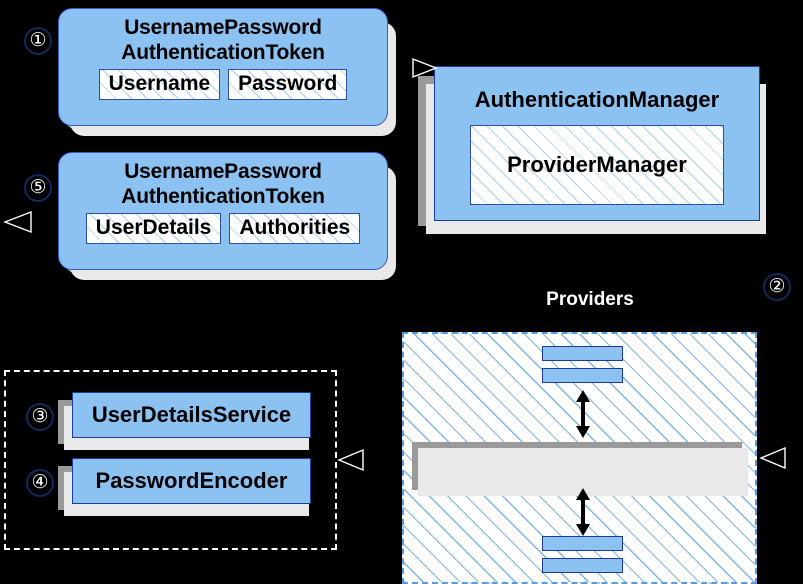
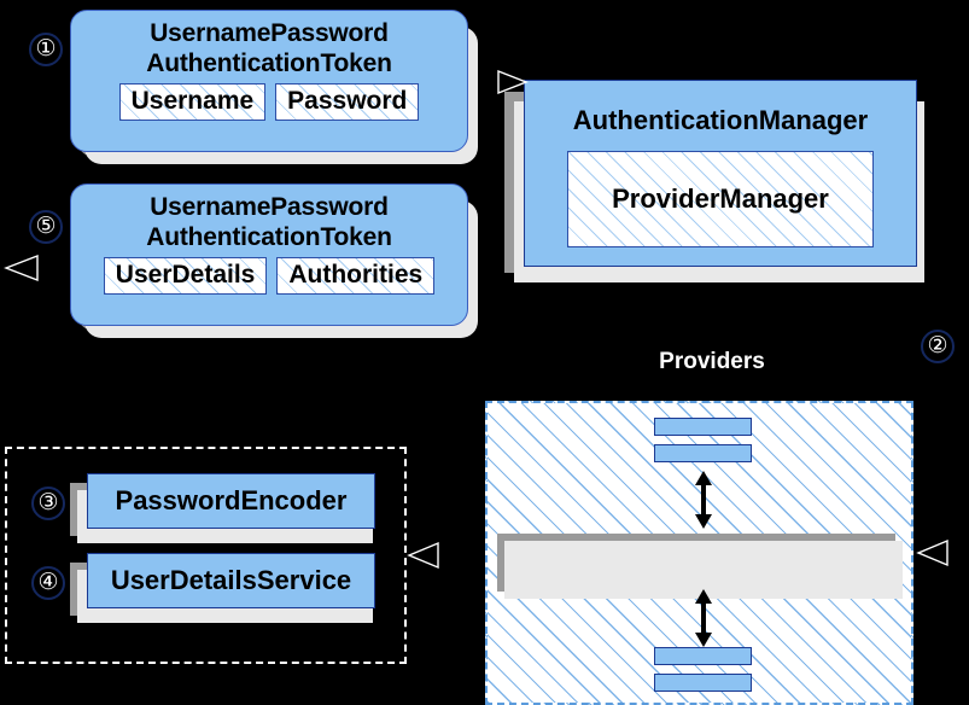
  UsernamePassword
  AuthenticationToken
  Username
  Password
  ①
  UsernamePassword
  AuthenticationToken
  UserDetails
  Authorities
  ⑤
  AuthenticationManager
  ProviderManager
  Providers
  ②
- UserDetailsService
+ PasswordEncoder
  ③
- PasswordEncoder
+ UserDetailsService
  ④
